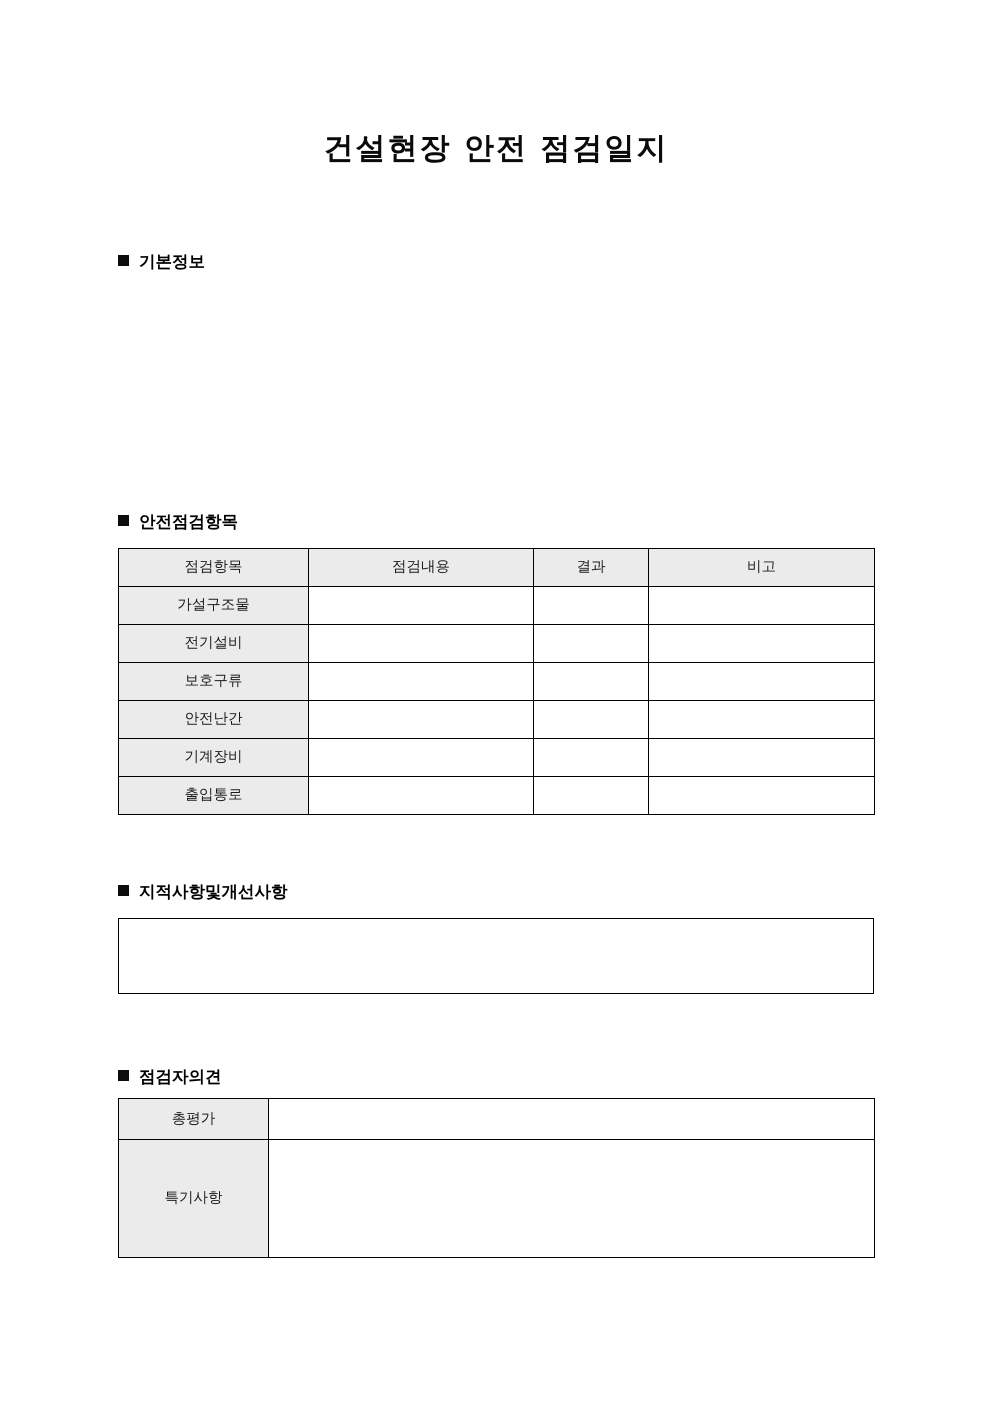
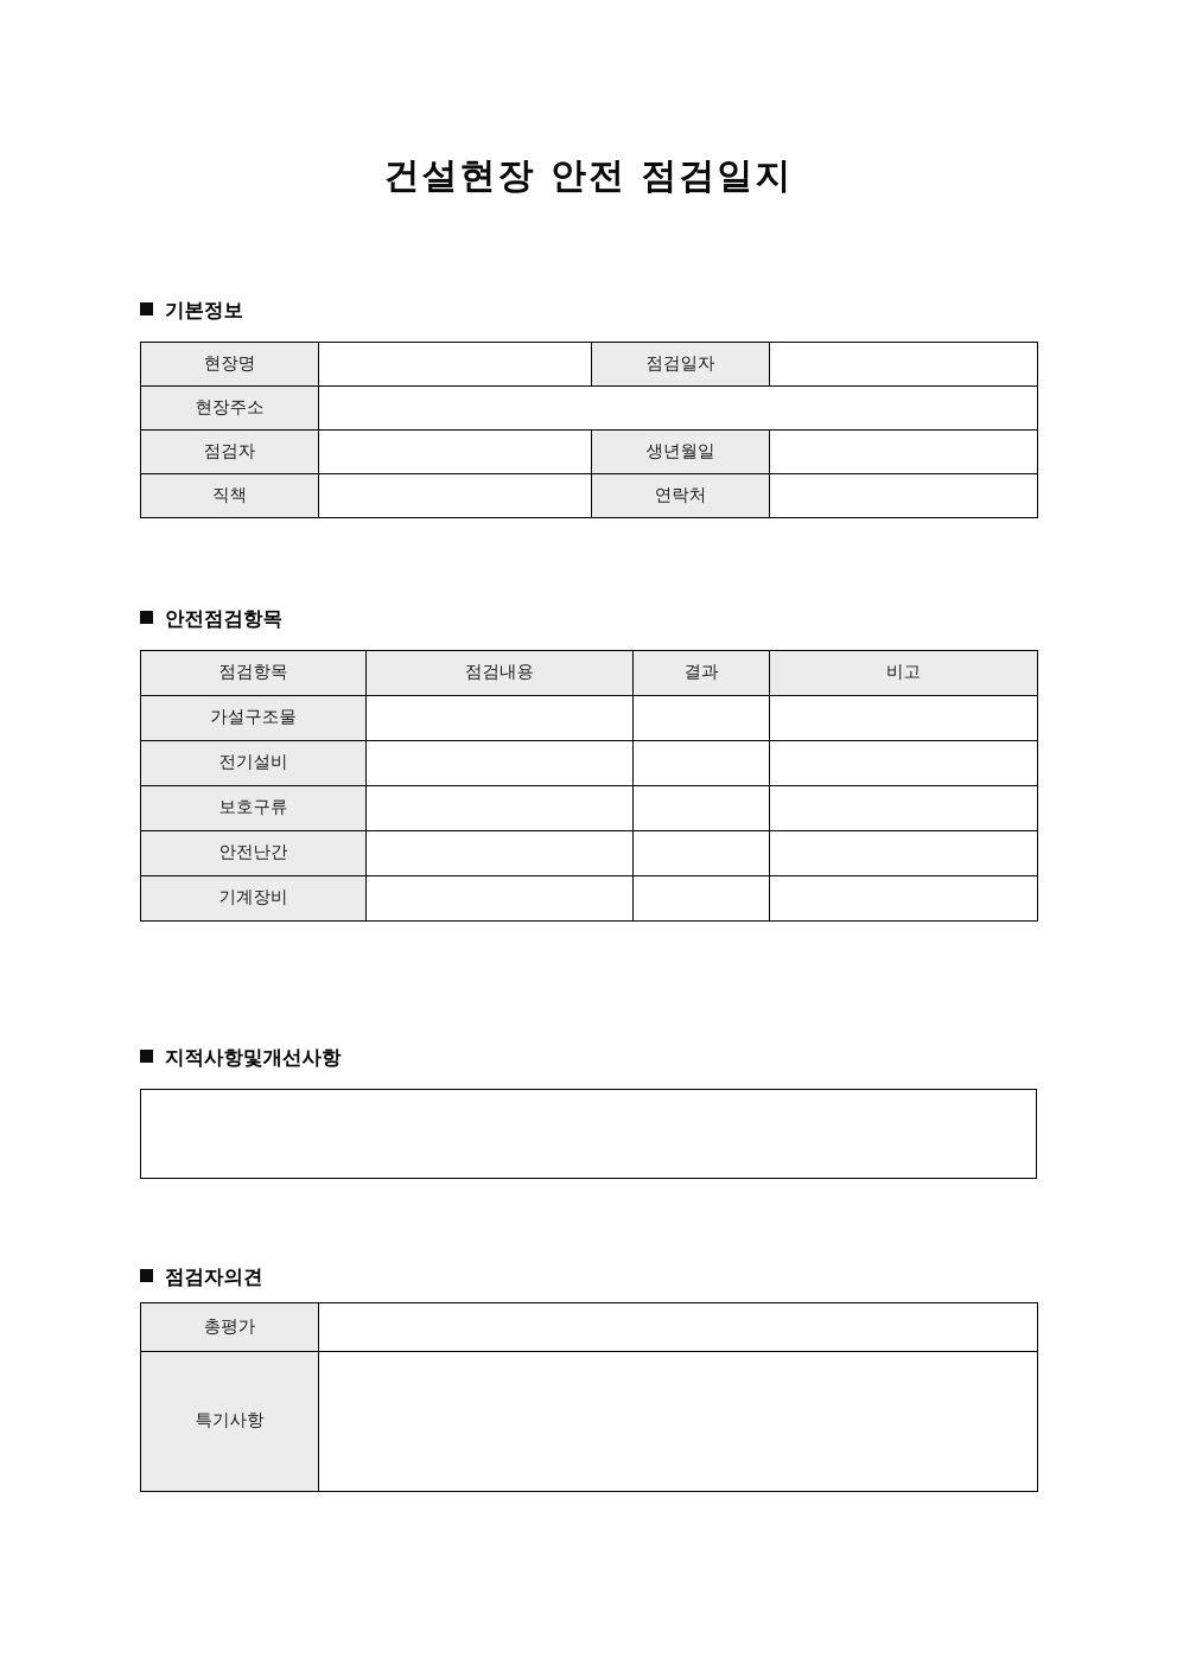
  건설현장 안전 점검일지
  기본정보
+ 현장명		점검일자
+ 현장주소
+ 점검자		생년월일
+ 직책		연락처
  안전점검항목
  점검항목	점검내용	결과	비고
  가설구조물
  전기설비
  보호구류
  안전난간
  기계장비
- 출입통로
  지적사항및개선사항
  점검자의견
  총평가
  특기사항
